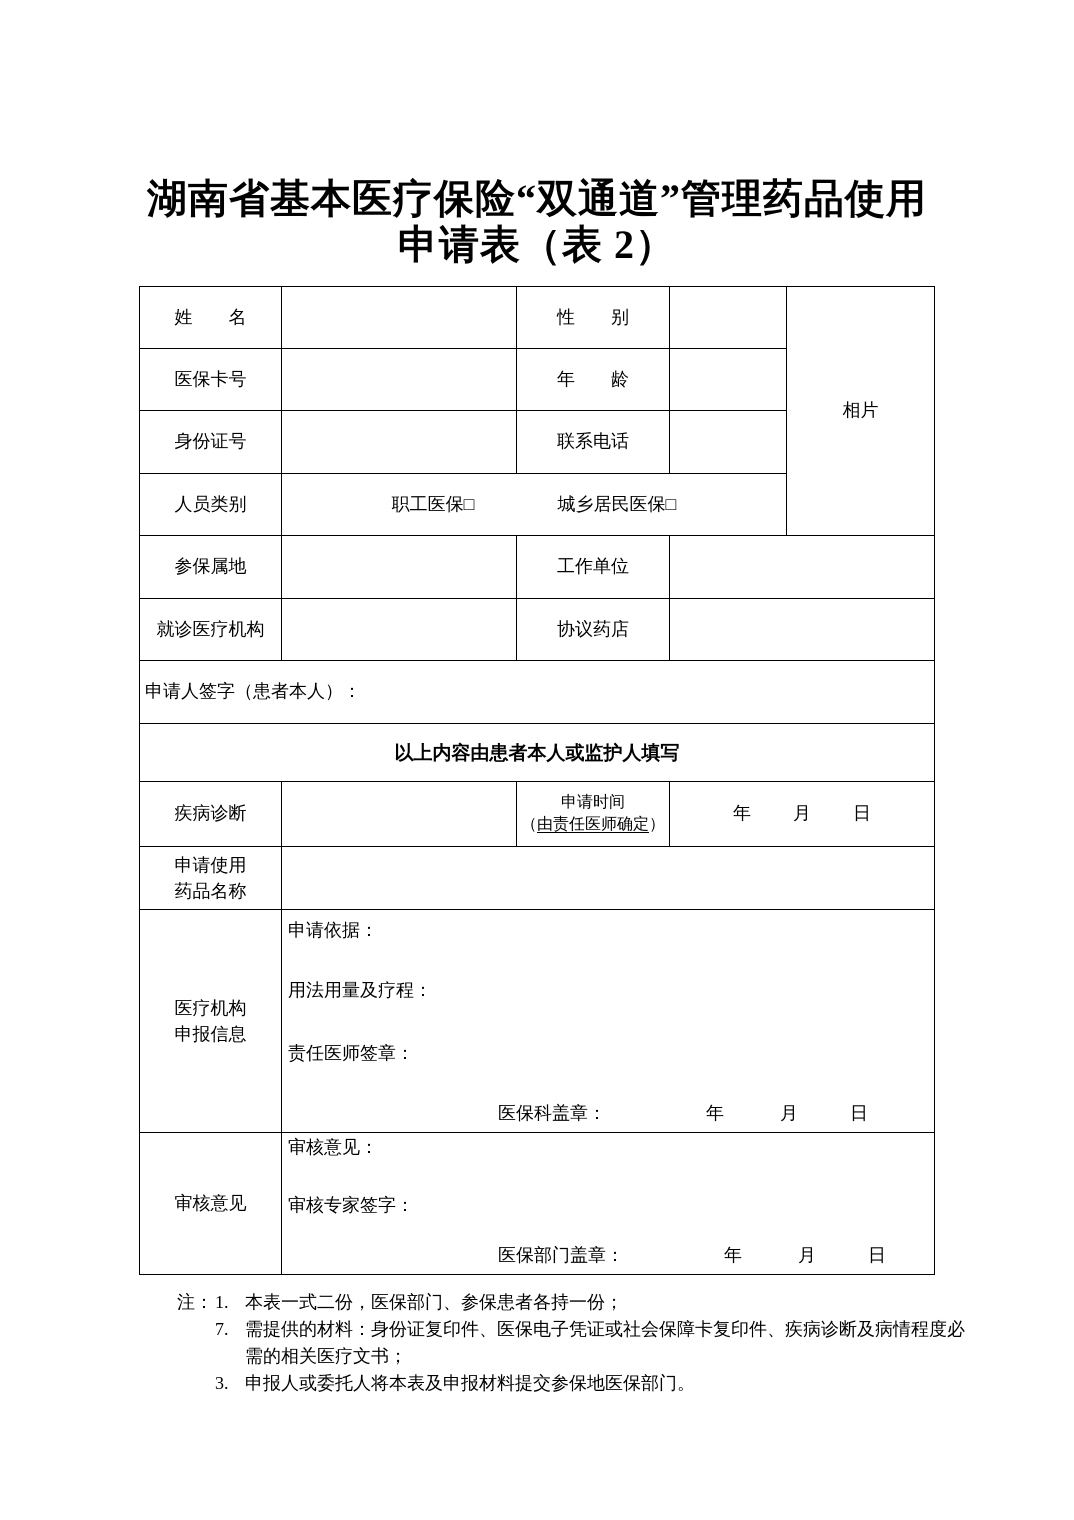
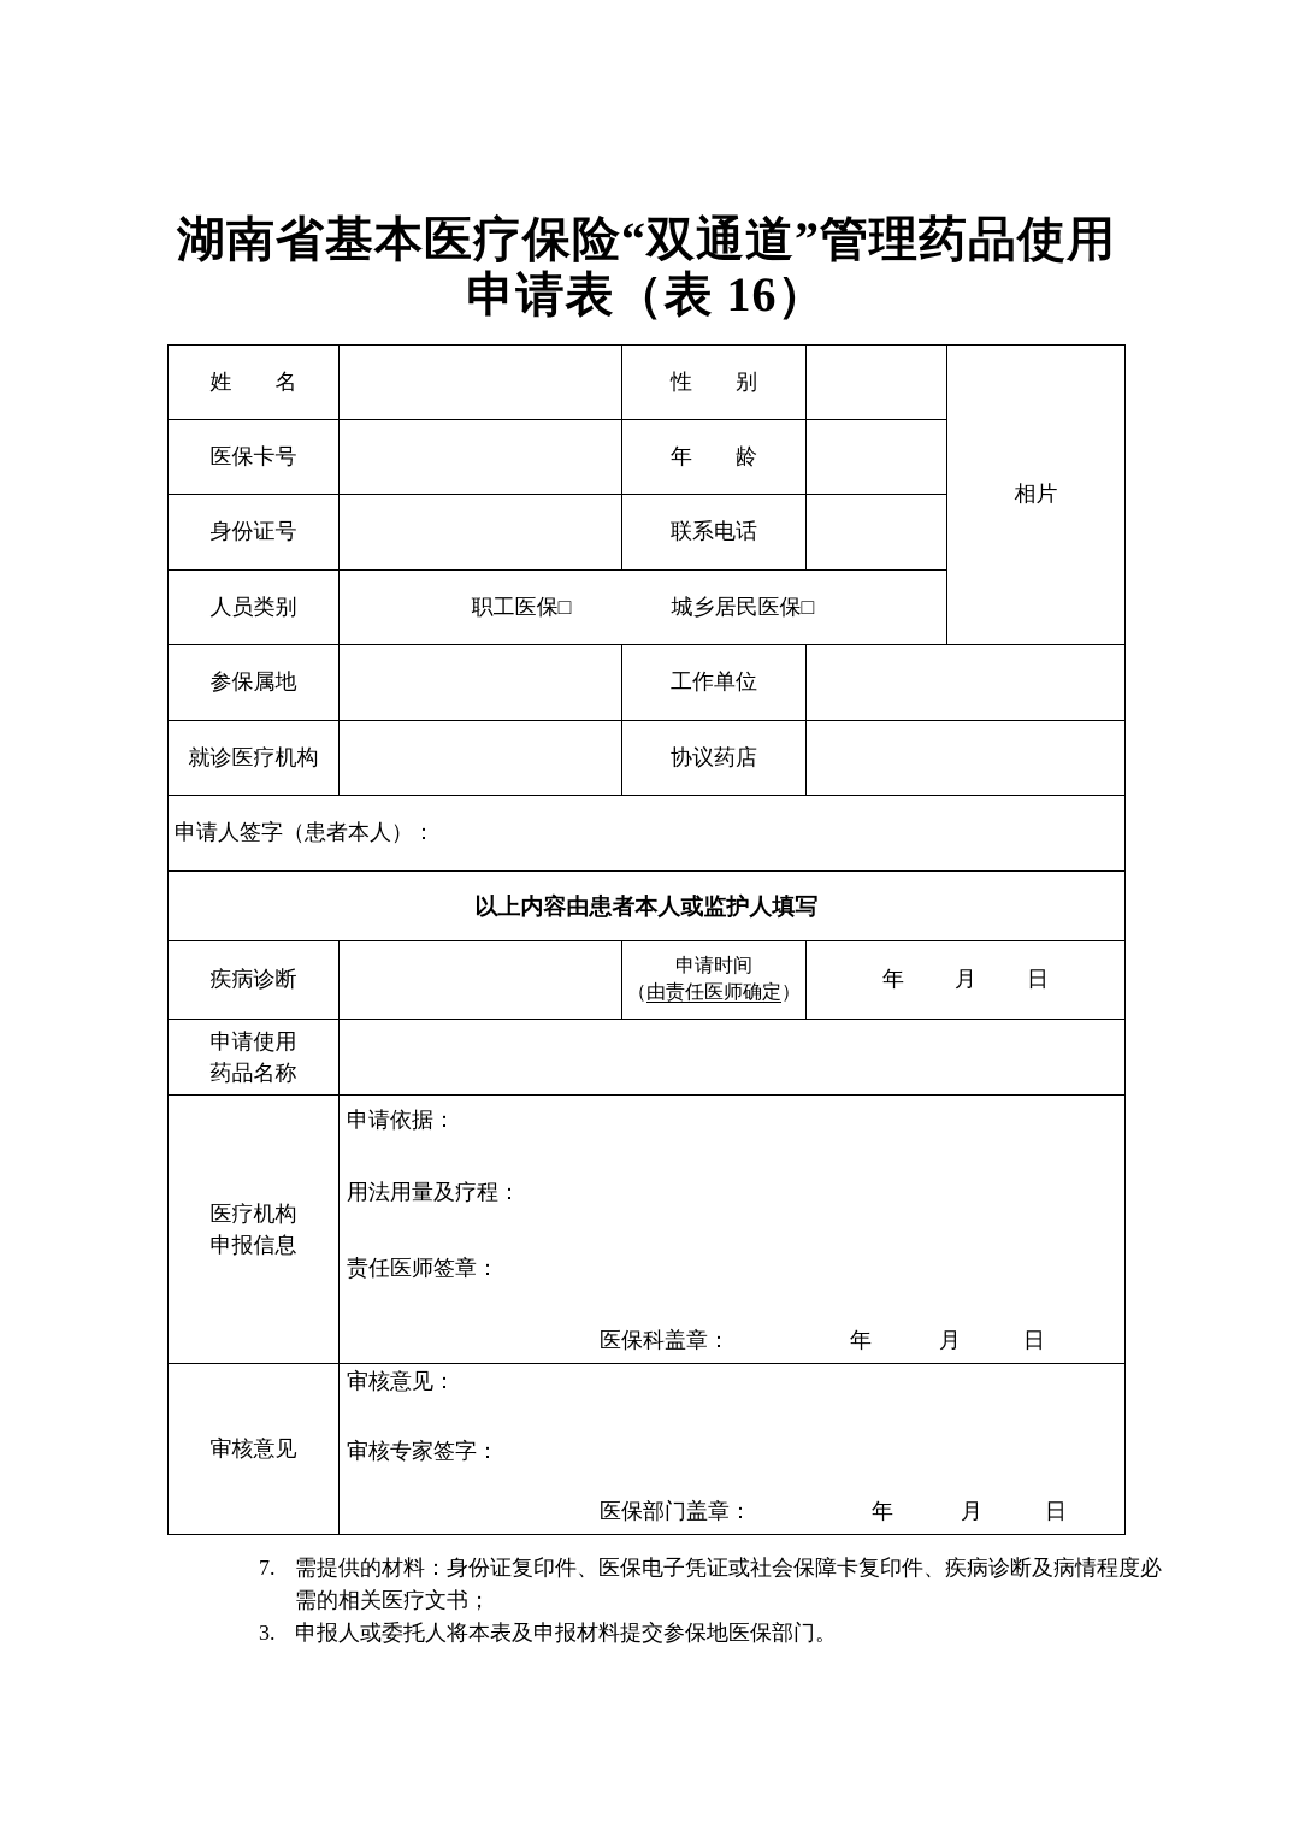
  湖南省基本医疗保险“双通道”管理药品使用
- 申请表（表 2）
+ 申请表（表 16）
  姓 名		性 别		相片
  医保卡号		年 龄
  身份证号		联系电话
  人员类别	职工医保□ 城乡居民医保□
  参保属地		工作单位
  就诊医疗机构		协议药店
  申请人签字（患者本人）：
  以上内容由患者本人或监护人填写
  疾病诊断		申请时间 （由责任医师确定）	年 月 日
  申请使用 药品名称
  医疗机构 申报信息	申请依据： 用法用量及疗程： 责任医师签章： 医保科盖章： 年 月 日
  审核意见	审核意见： 审核专家签字： 医保部门盖章： 年 月 日
- 注：
- 1.
- 本表一式二份，医保部门、参保患者各持一份；
  7.
  需提供的材料：身份证复印件、医保电子凭证或社会保障卡复印件、疾病诊断及病情程度必需的相关医疗文书；
  3.
  申报人或委托人将本表及申报材料提交参保地医保部门。
